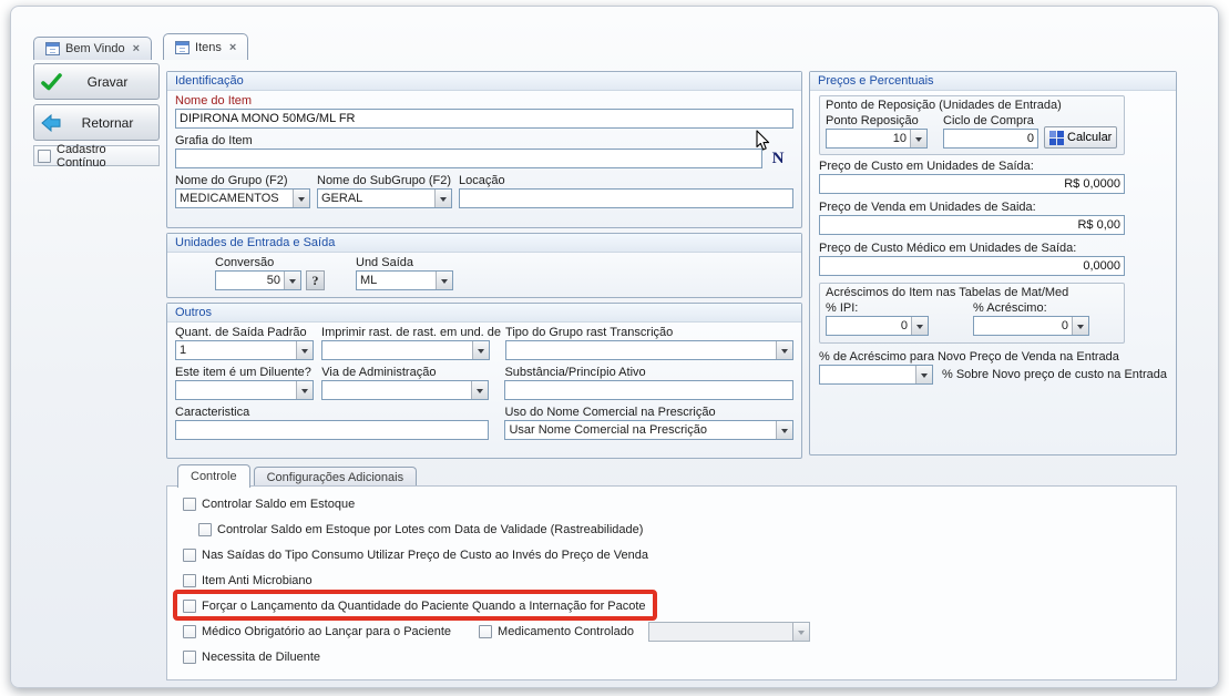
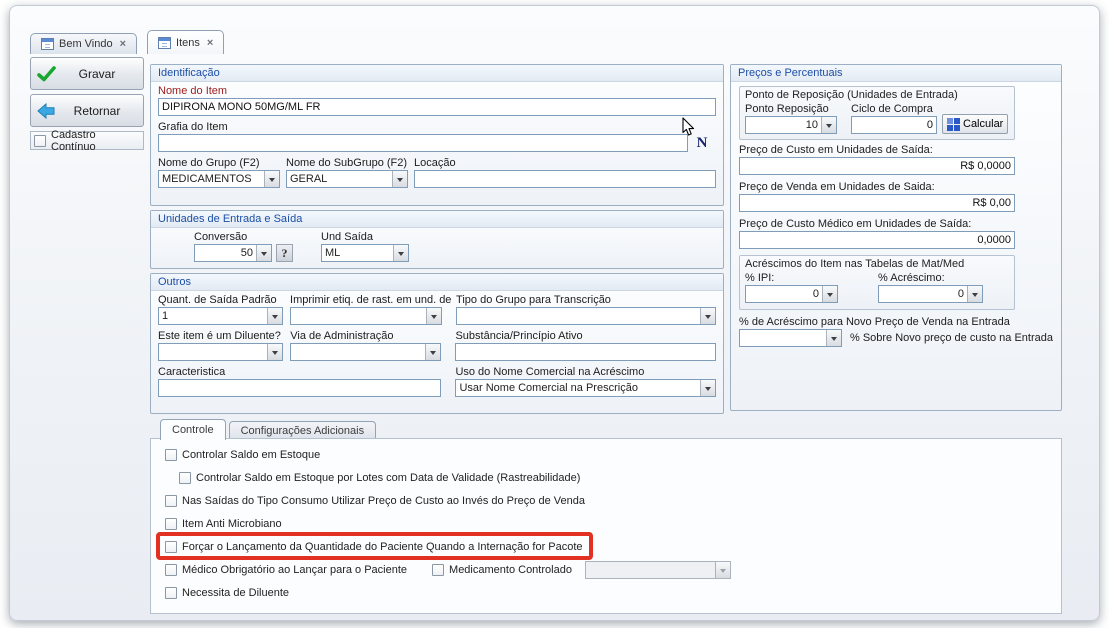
  Bem Vindo
  ×
  Itens
  ×
  Gravar
  Retornar
  Cadastro Contínuo
  Identificação
  Nome do Item
  DIPIRONA MONO 50MG/ML FR
  Grafia do Item
  N
  Nome do Grupo (F2)
  MEDICAMENTOS
  Nome do SubGrupo (F2)
  GERAL
  Locação
  Unidades de Entrada e Saída
  Conversão
  50
  ?
  Und Saída
  ML
  Outros
  Quant. de Saída Padrão
  1
- Imprimir rast. de rast. em und. de
+ Imprimir etiq. de rast. em und. de
- Tipo do Grupo rast Transcrição
+ Tipo do Grupo para Transcrição
  Este item é um Diluente?
  Via de Administração
  Substância/Princípio Ativo
  Caracteristica
- Uso do Nome Comercial na Prescrição
+ Uso do Nome Comercial na Acréscimo
  Usar Nome Comercial na Prescrição
  Preços e Percentuais
  Ponto de Reposição (Unidades de Entrada)
  Ponto Reposição
  10
  Ciclo de Compra
  0
  Calcular
  Preço de Custo em Unidades de Saída:
  R$ 0,0000
  Preço de Venda em Unidades de Saida:
  R$ 0,00
  Preço de Custo Médico em Unidades de Saída:
  0,0000
  Acréscimos do Item nas Tabelas de Mat/Med
  % IPI:
  0
  % Acréscimo:
  0
  % de Acréscimo para Novo Preço de Venda na Entrada
  % Sobre Novo preço de custo na Entrada
  Controle
  Configurações Adicionais
  Controlar Saldo em Estoque
  Controlar Saldo em Estoque por Lotes com Data de Validade (Rastreabilidade)
  Nas Saídas do Tipo Consumo Utilizar Preço de Custo ao Invés do Preço de Venda
  Item Anti Microbiano
  Forçar o Lançamento da Quantidade do Paciente Quando a Internação for Pacote
  Médico Obrigatório ao Lançar para o Paciente
  Medicamento Controlado
  Necessita de Diluente
